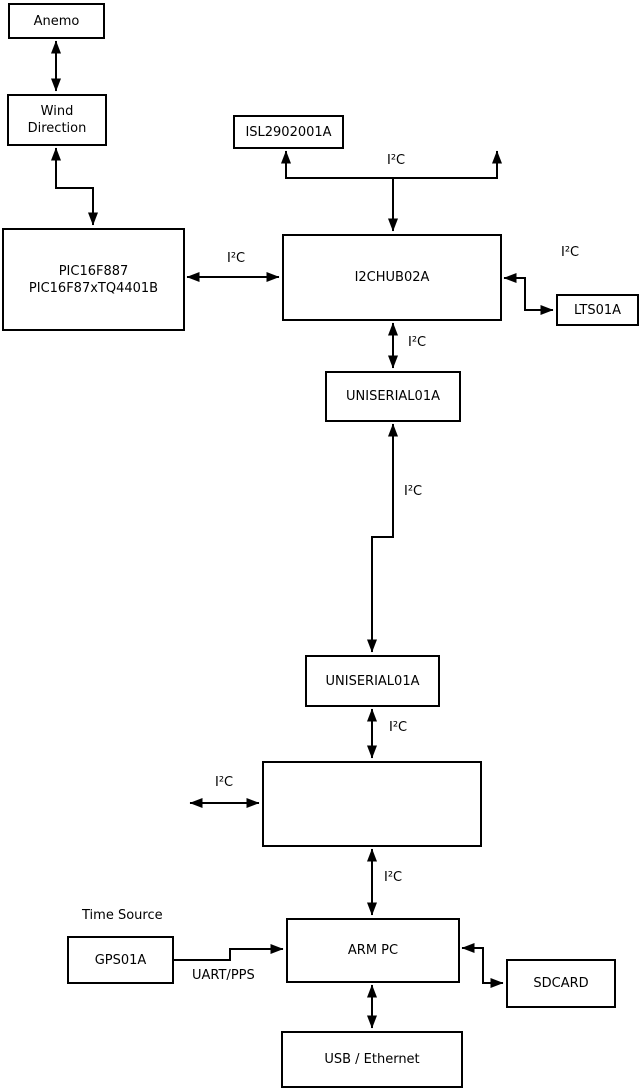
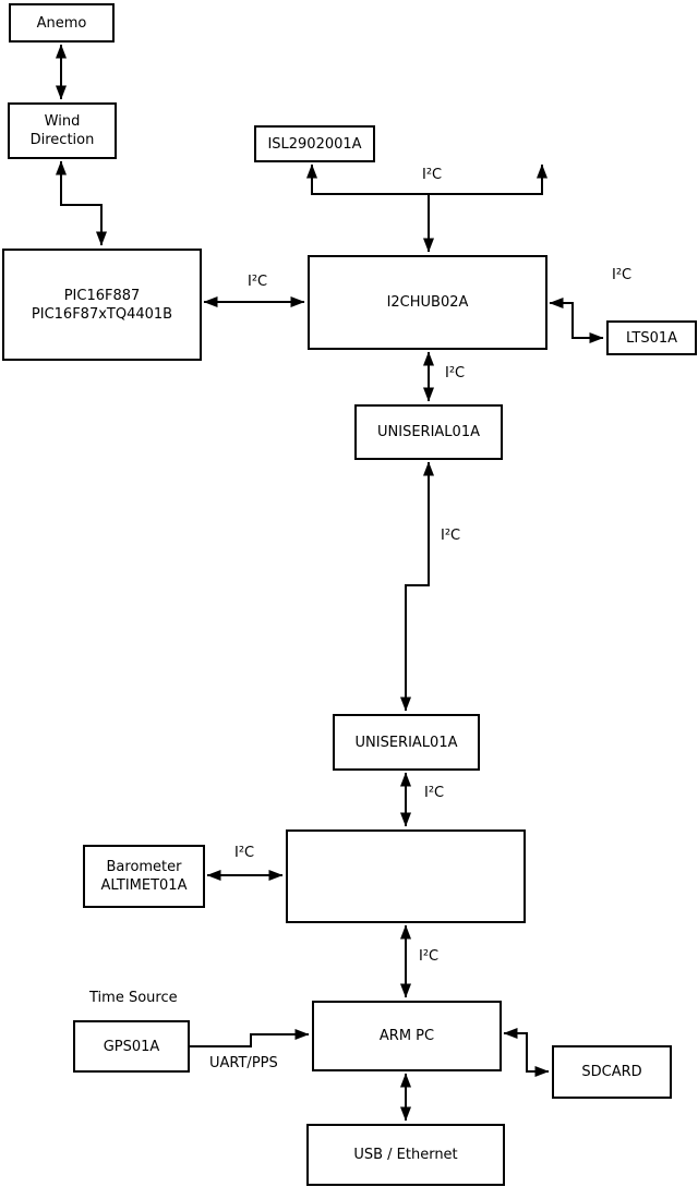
  Anemo
  Wind
  Direction
  PIC16F887
  PIC16F87xTQ4401B
  ISL2902001A
  I2CHUB02A
  LTS01A
  UNISERIAL01A
  UNISERIAL01A
+ Barometer
+ ALTIMET01A
  GPS01A
  ARM PC
  SDCARD
  USB / Ethernet
  I²C
  I²C
  I²C
  I²C
  I²C
  I²C
  I²C
  I²C
  Time Source
  UART/PPS
